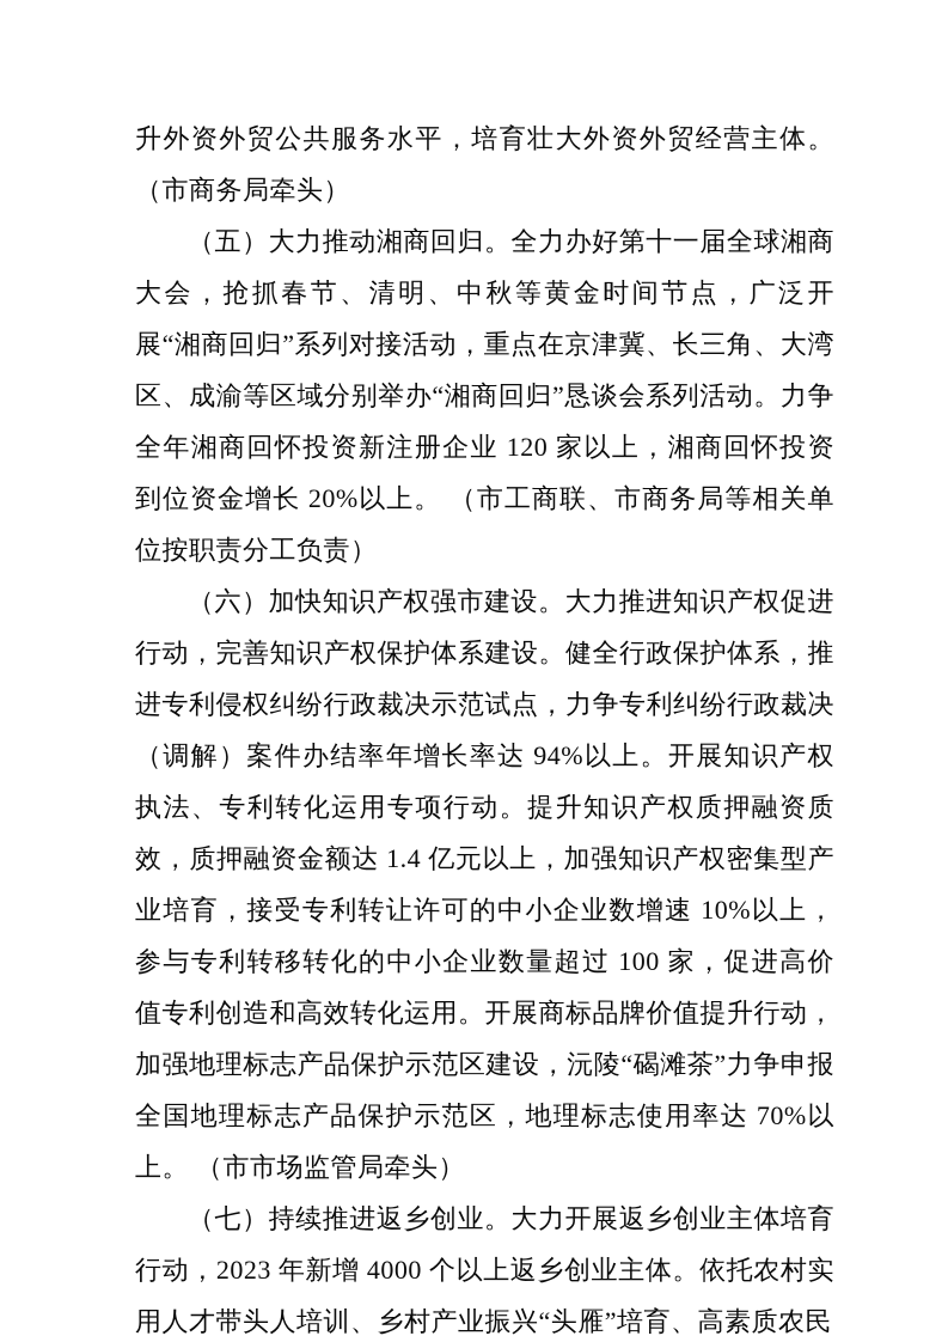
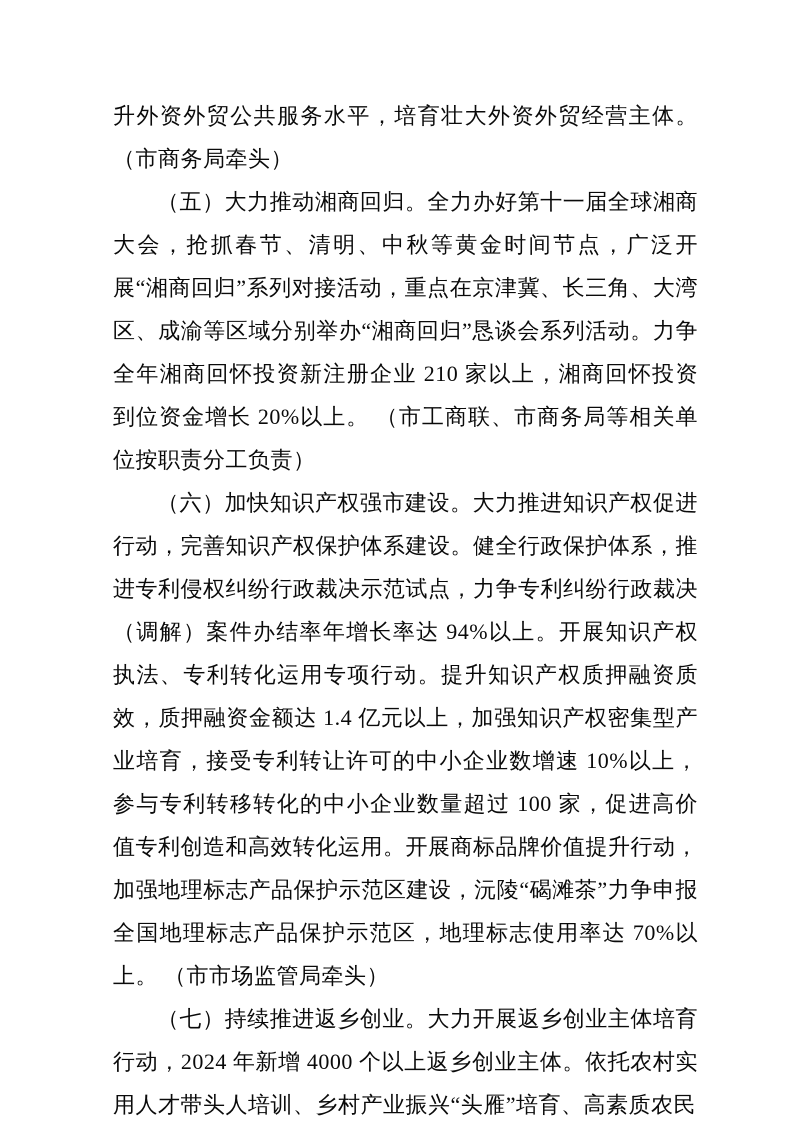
  升外资外贸公共服务水平，培育壮大外资外贸经营主体。（市商务局牵头）
- （五）大力推动湘商回归。全力办好第十一届全球湘商大会，抢抓春节、清明、中秋等黄金时间节点，广泛开展“湘商回归”系列对接活动，重点在京津冀、长三角、大湾区、成渝等区域分别举办“湘商回归”恳谈会系列活动。力争全年湘商回怀投资新注册企业 120 家以上，湘商回怀投资到位资金增长 20%以上。 （市工商联、市商务局等相关单位按职责分工负责）
+ （五）大力推动湘商回归。全力办好第十一届全球湘商大会，抢抓春节、清明、中秋等黄金时间节点，广泛开展“湘商回归”系列对接活动，重点在京津冀、长三角、大湾区、成渝等区域分别举办“湘商回归”恳谈会系列活动。力争全年湘商回怀投资新注册企业 210 家以上，湘商回怀投资到位资金增长 20%以上。 （市工商联、市商务局等相关单位按职责分工负责）
  （六）加快知识产权强市建设。大力推进知识产权促进行动，完善知识产权保护体系建设。健全行政保护体系，推进专利侵权纠纷行政裁决示范试点，力争专利纠纷行政裁决（调解）案件办结率年增长率达 94%以上。开展知识产权执法、专利转化运用专项行动。提升知识产权质押融资质效，质押融资金额达 1.4 亿元以上，加强知识产权密集型产业培育，接受专利转让许可的中小企业数增速 10%以上，参与专利转移转化的中小企业数量超过 100 家，促进高价值专利创造和高效转化运用。开展商标品牌价值提升行动，加强地理标志产品保护示范区建设，沅陵“碣滩茶”力争申报全国地理标志产品保护示范区，地理标志使用率达 70%以上。 （市市场监管局牵头）
- （七）持续推进返乡创业。大力开展返乡创业主体培育行动，2023 年新增 4000 个以上返乡创业主体。依托农村实用人才带头人培训、乡村产业振兴“头雁”培育、高素质农民
+ （七）持续推进返乡创业。大力开展返乡创业主体培育行动，2024 年新增 4000 个以上返乡创业主体。依托农村实用人才带头人培训、乡村产业振兴“头雁”培育、高素质农民
